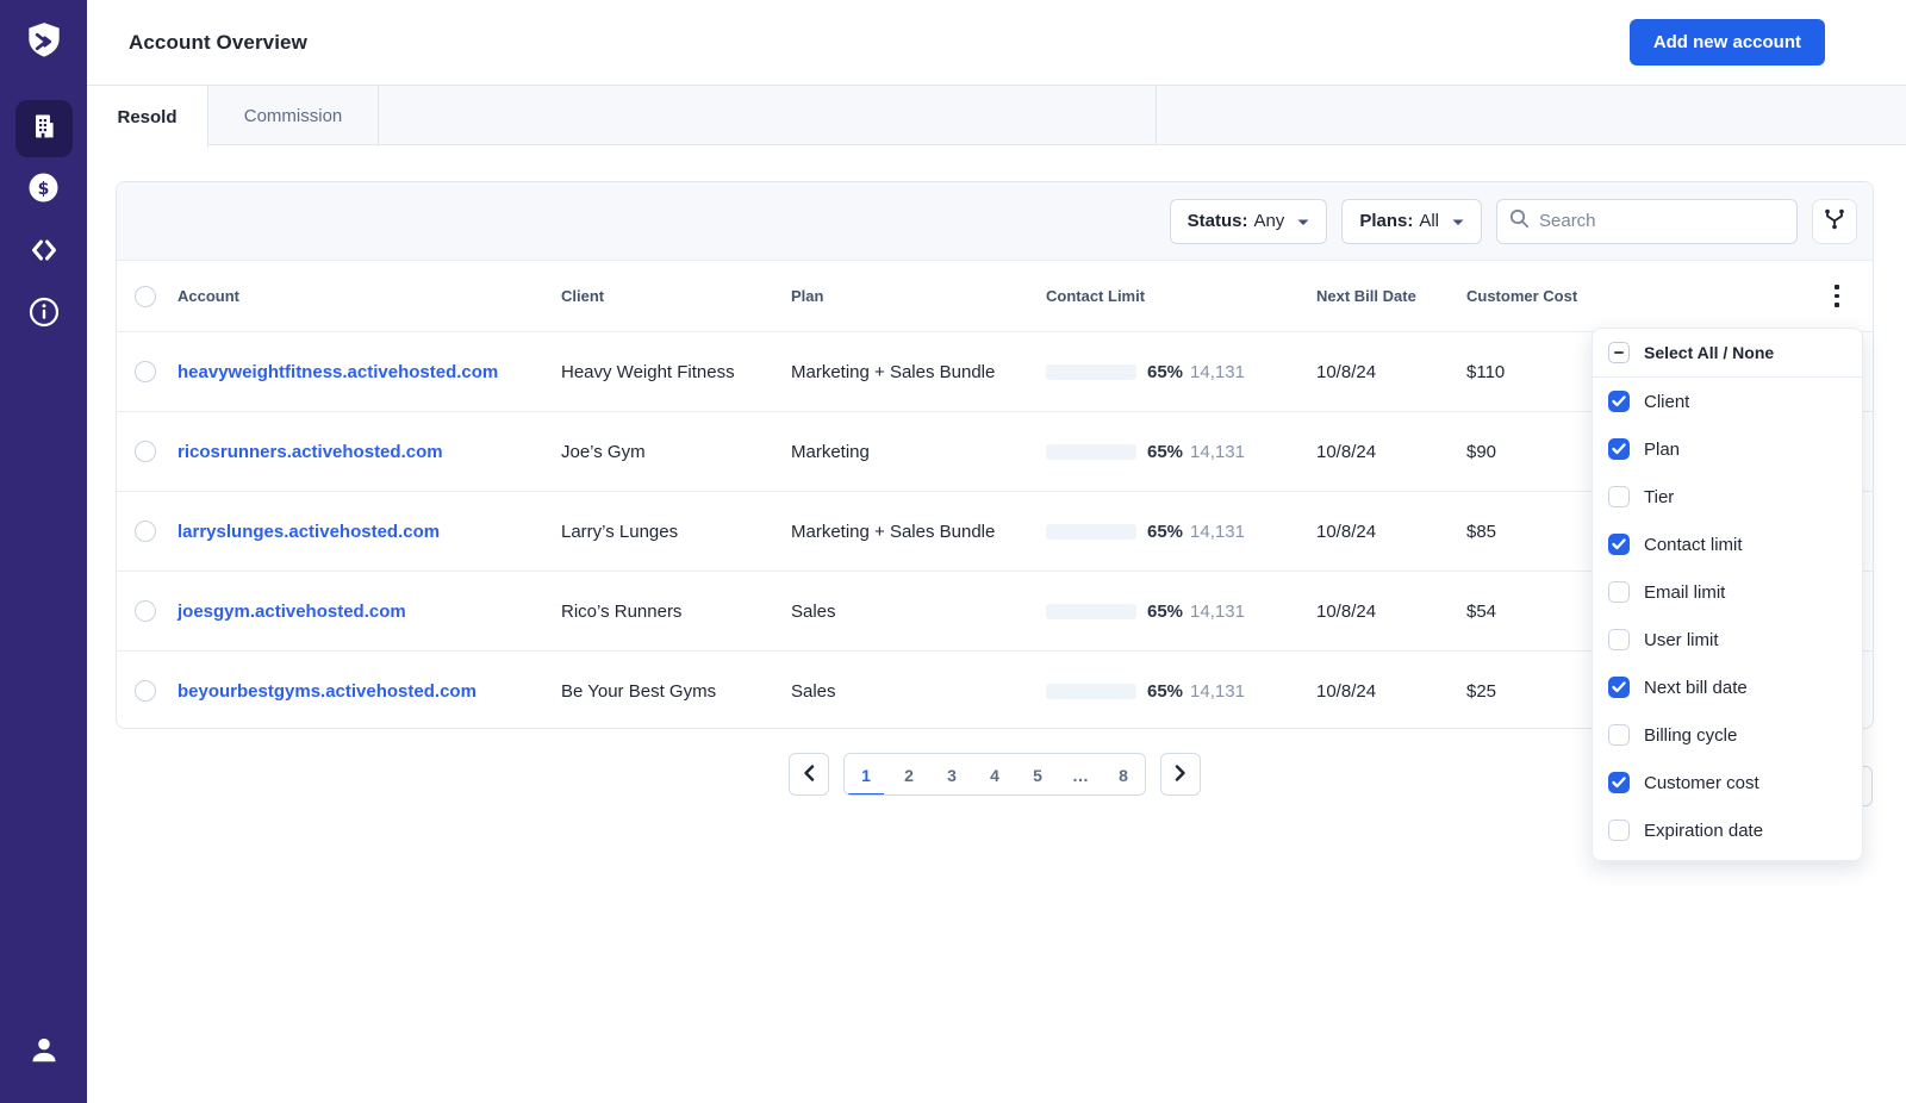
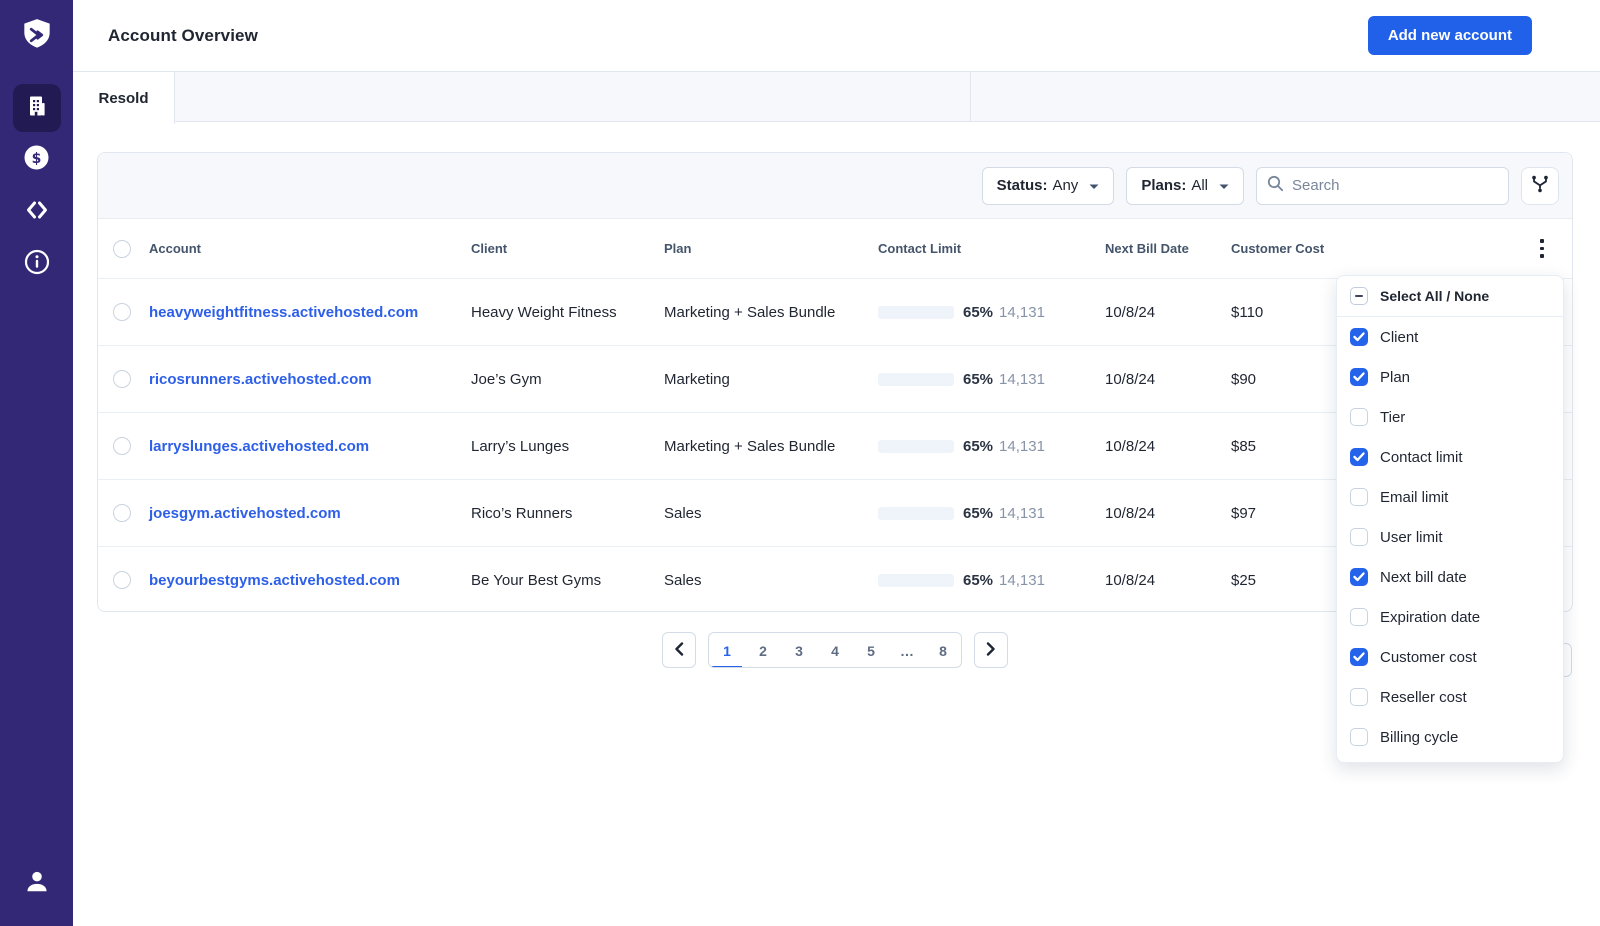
  $
  Account Overview
  Add new account
  Resold
- Commission
  Status:
  Any
  Plans:
  All
  Search
  Account
  Client
  Plan
  Contact Limit
  Next Bill Date
  Customer Cost
  heavyweightfitness.activehosted.com
  Heavy Weight Fitness
  Marketing + Sales Bundle
  65%
  14,131
  10/8/24
  $110
  ricosrunners.activehosted.com
  Joe’s Gym
  Marketing
  65%
  14,131
  10/8/24
  $90
  larryslunges.activehosted.com
  Larry’s Lunges
  Marketing + Sales Bundle
  65%
  14,131
  10/8/24
  $85
  joesgym.activehosted.com
  Rico’s Runners
  Sales
  65%
  14,131
  10/8/24
- $54
+ $97
  beyourbestgyms.activehosted.com
  Be Your Best Gyms
  Sales
  65%
  14,131
  10/8/24
  $25
  1
  2
  3
  4
  5
  …
  8
  Select All / None
  Client
  Plan
  Tier
  Contact limit
  Email limit
  User limit
  Next bill date
- Billing cycle
+ Expiration date
  Customer cost
+ Reseller cost
- Expiration date
+ Billing cycle
